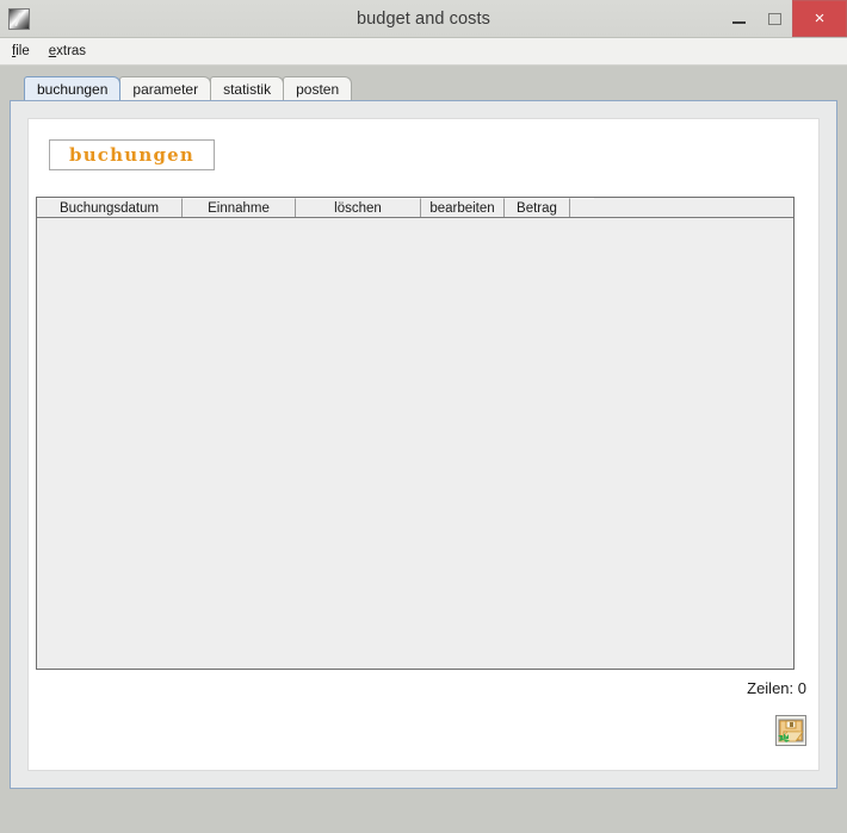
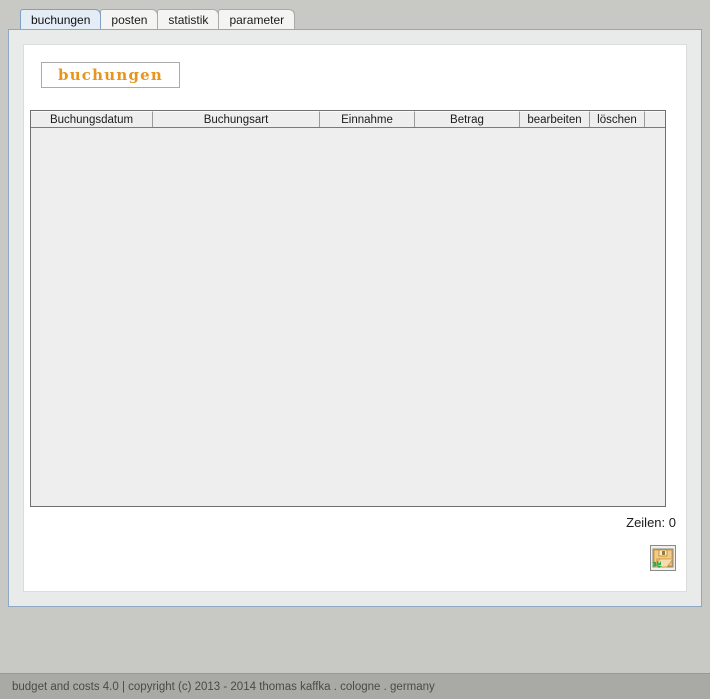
- budget and costs
- ×
- file
- extras
  buchungen
- parameter
+ posten
  statistik
- posten
+ parameter
  buchungen
  Buchungsdatum
+ Buchungsart
  Einnahme
- löschen
+ Betrag
  bearbeiten
- Betrag
+ löschen
  Zeilen: 0
+ budget and costs 4.0 | copyright (c) 2013 - 2014 thomas kaffka . cologne . germany
